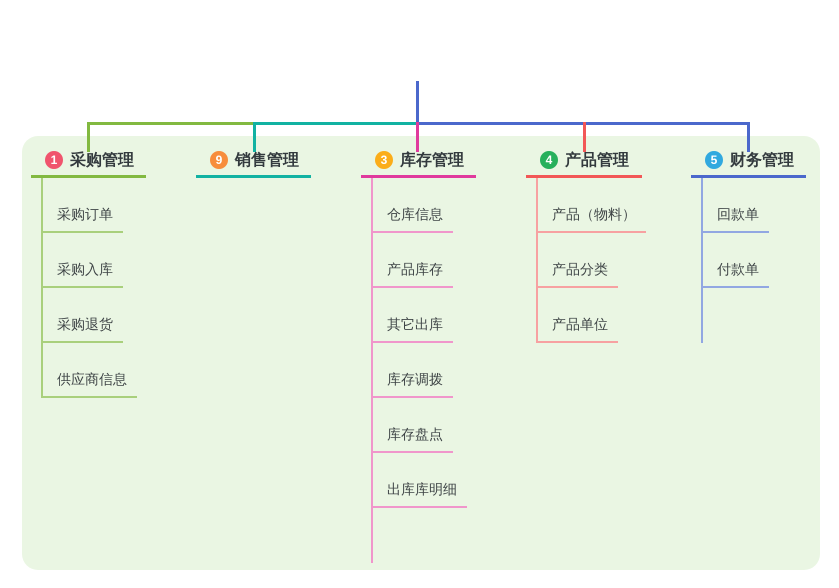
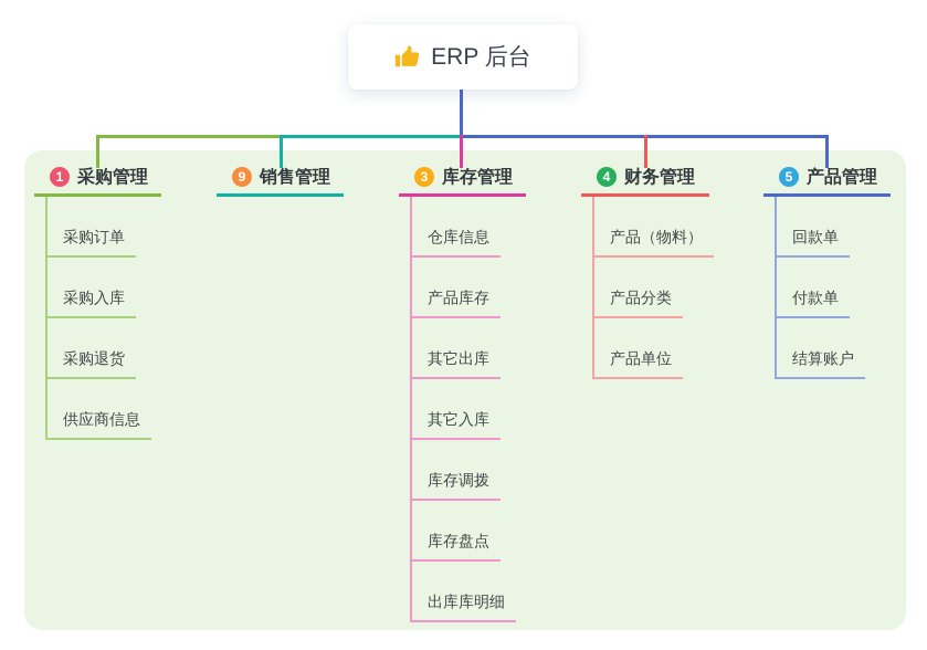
+ ERP 后台
  1
  采购管理
  采购订单
  采购入库
  采购退货
  供应商信息
  9
  销售管理
  3
  库存管理
  仓库信息
  产品库存
  其它出库
+ 其它入库
  库存调拨
  库存盘点
  出库库明细
  4
- 产品管理
+ 财务管理
  产品（物料）
  产品分类
  产品单位
  5
- 财务管理
+ 产品管理
  回款单
  付款单
+ 结算账户
